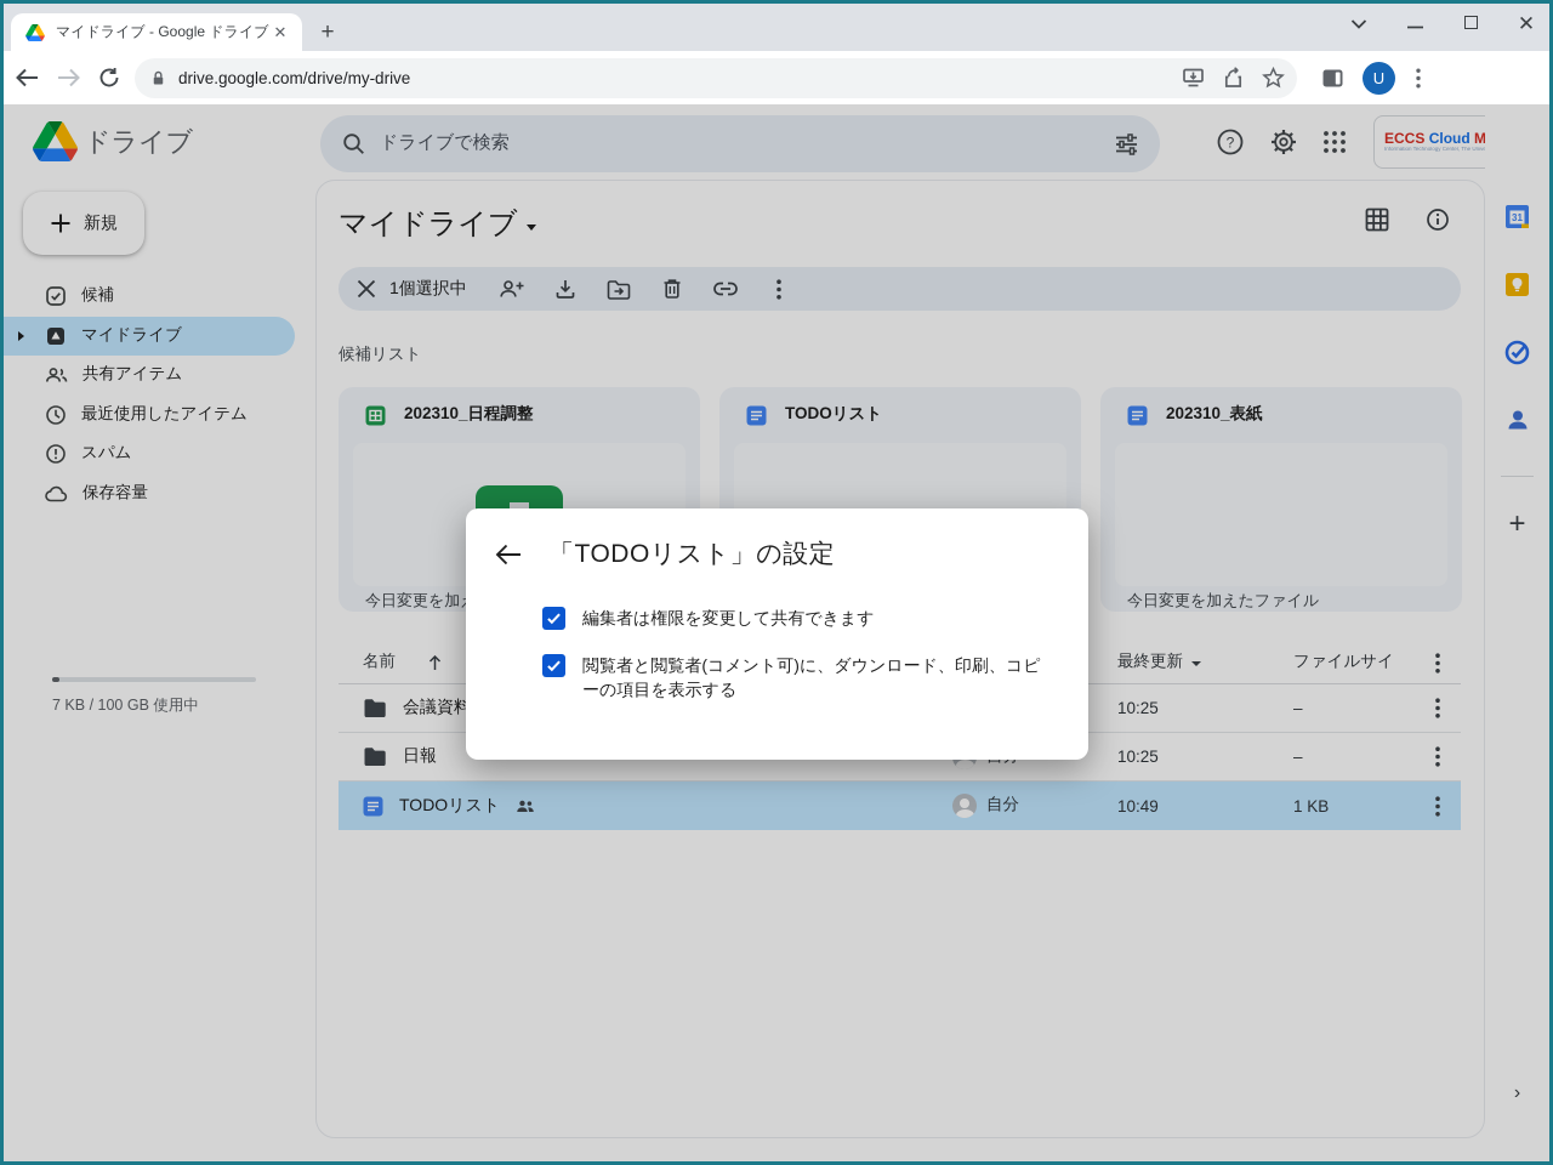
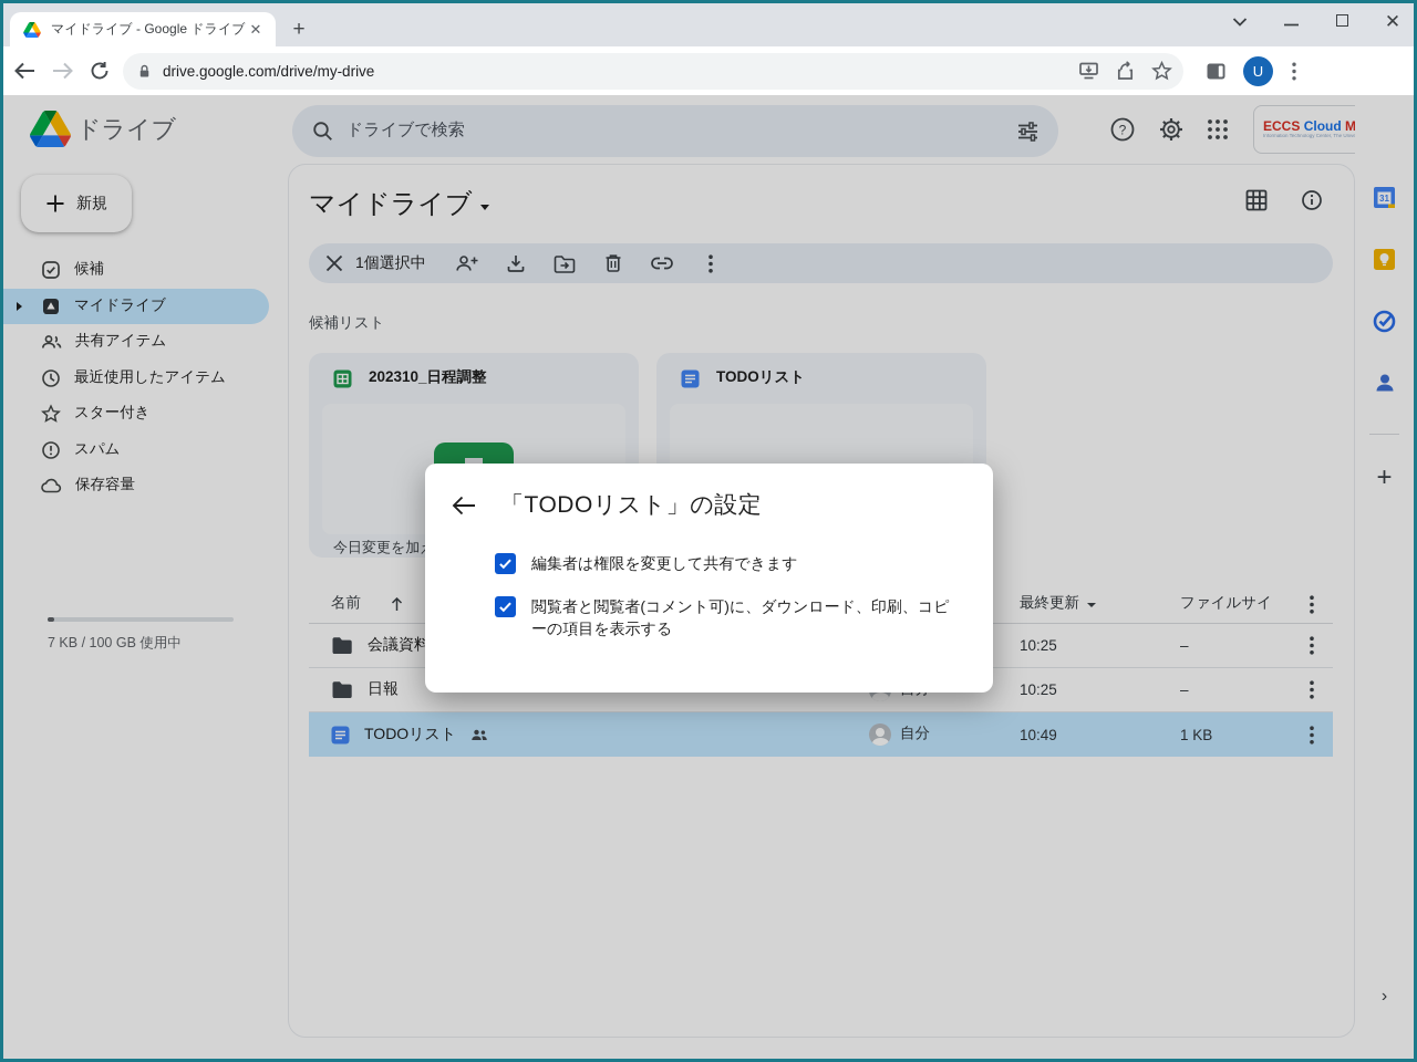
  マイドライブ - Google ドライブ
  ✕
  +
  ✕
  drive.google.com/drive/my-drive
  U
  ドライブ
  ドライブで検索
  ?
  ECCS Cloud M
  新規
  候補
  マイドライブ
  共有アイテム
  最近使用したアイテム
+ スター付き
  スパム
  保存容量
  7 KB / 100 GB 使用中
  マイドライブ
  1個選択中
  候補リスト
  202310_日程調整
  TODOリスト
- 202310_表紙
- 今日変更を加えたファイル
  名前
  最終更新
  ファイルサイ
  会議資料
  10:25
  –
  日報
  10:25
  –
  TODOリスト
  自分
  10:49
  1 KB
  31
  +
  ›
  「TODOリスト」の設定
  編集者は権限を変更して共有できます
  閲覧者と閲覧者(コメント可)に、ダウンロード、印刷、コピーの項目を表示する
